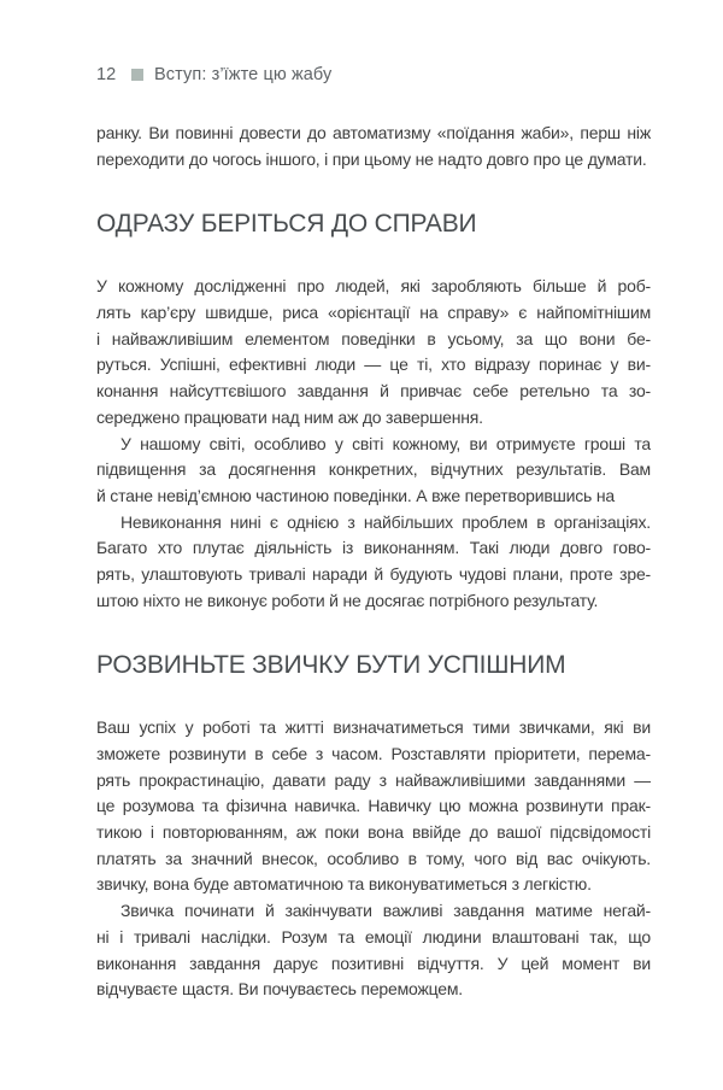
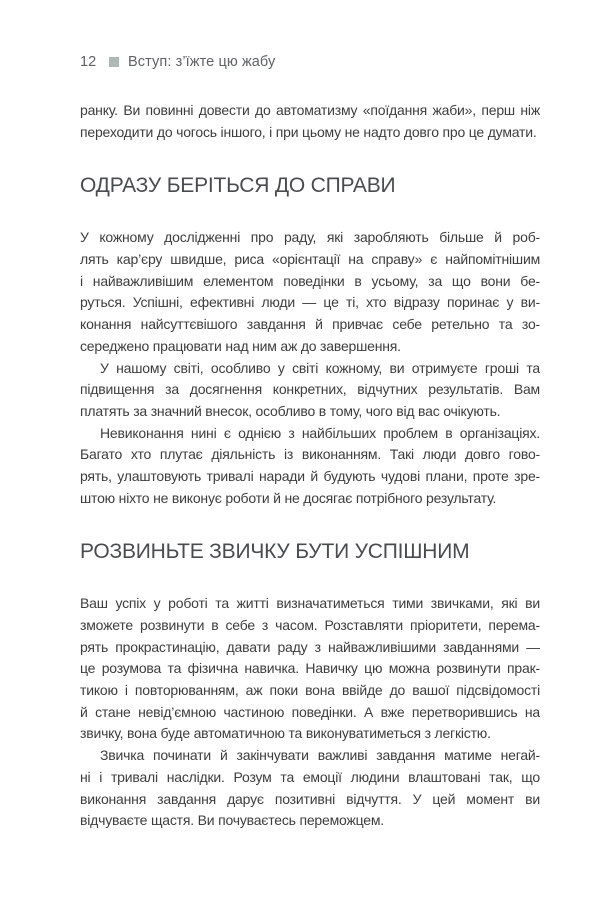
  12
  Вступ: з’їжте цю жабу
  ранку. Ви повинні довести до автоматизму «поїдання жаби», перш ніж
  переходити до чогось іншого, і при цьому не надто довго про це думати.
  ОДРАЗУ БЕРІТЬСЯ ДО СПРАВИ
- У кожному дослідженні про людей, які заробляють більше й роб-
+ У кожному дослідженні про раду, які заробляють більше й роб-
  лять кар’єру швидше, риса «орієнтації на справу» є найпомітнішим
  і найважливішим елементом поведінки в усьому, за що вони бе-
  руться. Успішні, ефективні люди — це ті, хто відразу поринає у ви-
  конання найсуттєвішого завдання й привчає себе ретельно та зо-
  середжено працювати над ним аж до завершення.
  У нашому світі, особливо у світі кожному, ви отримуєте гроші та
  підвищення за досягнення конкретних, відчутних результатів. Вам
- й стане невід’ємною частиною поведінки. А вже перетворившись на
+ платять за значний внесок, особливо в тому, чого від вас очікують.
  Невиконання нині є однією з найбільших проблем в організаціях.
  Багато хто плутає діяльність із виконанням. Такі люди довго гово-
  рять, улаштовують тривалі наради й будують чудові плани, проте зре-
  штою ніхто не виконує роботи й не досягає потрібного результату.
  РОЗВИНЬТЕ ЗВИЧКУ БУТИ УСПІШНИМ
  Ваш успіх у роботі та житті визначатиметься тими звичками, які ви
  зможете розвинути в себе з часом. Розставляти пріоритети, перема-
  рять прокрастинацію, давати раду з найважливішими завданнями —
  це розумова та фізична навичка. Навичку цю можна розвинути прак-
  тикою і повторюванням, аж поки вона ввійде до вашої підсвідомості
- платять за значний внесок, особливо в тому, чого від вас очікують.
+ й стане невід’ємною частиною поведінки. А вже перетворившись на
  звичку, вона буде автоматичною та виконуватиметься з легкістю.
  Звичка починати й закінчувати важливі завдання матиме негай-
  ні і тривалі наслідки. Розум та емоції людини влаштовані так, що
  виконання завдання дарує позитивні відчуття. У цей момент ви
  відчуваєте щастя. Ви почуваєтесь переможцем.
